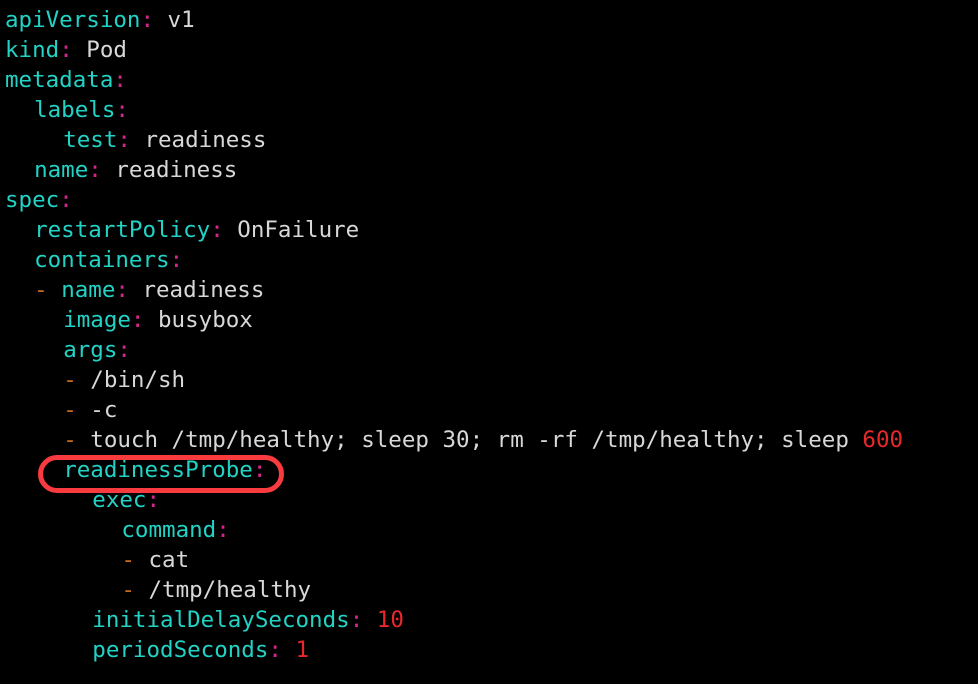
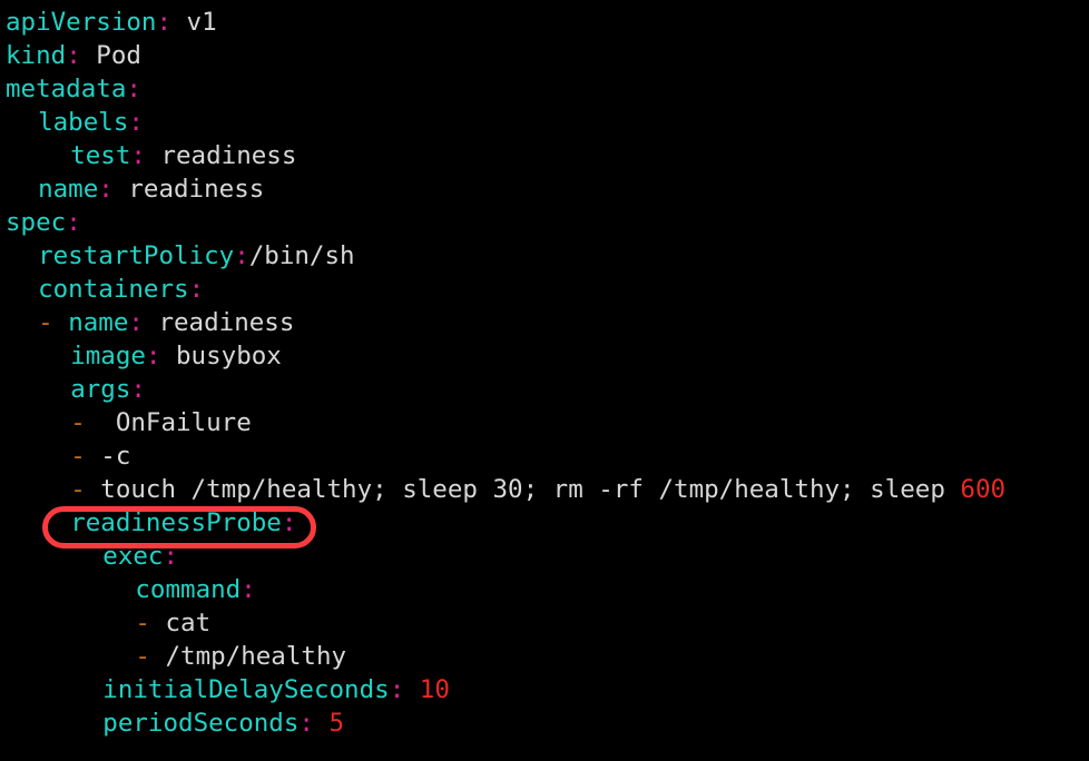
  apiVersion: v1
  kind: Pod
  metadata:
  labels:
  test: readiness
  name: readiness
  spec:
- restartPolicy: OnFailure
+ restartPolicy:/bin/sh
  containers:
  - name: readiness
  image: busybox
  args:
- - /bin/sh
+ - OnFailure
  - -c
  - touch /tmp/healthy; sleep 30; rm -rf /tmp/healthy; sleep 600
  readinessProbe:
  exec:
  command:
  - cat
  - /tmp/healthy
  initialDelaySeconds: 10
- periodSeconds: 1
+ periodSeconds: 5
